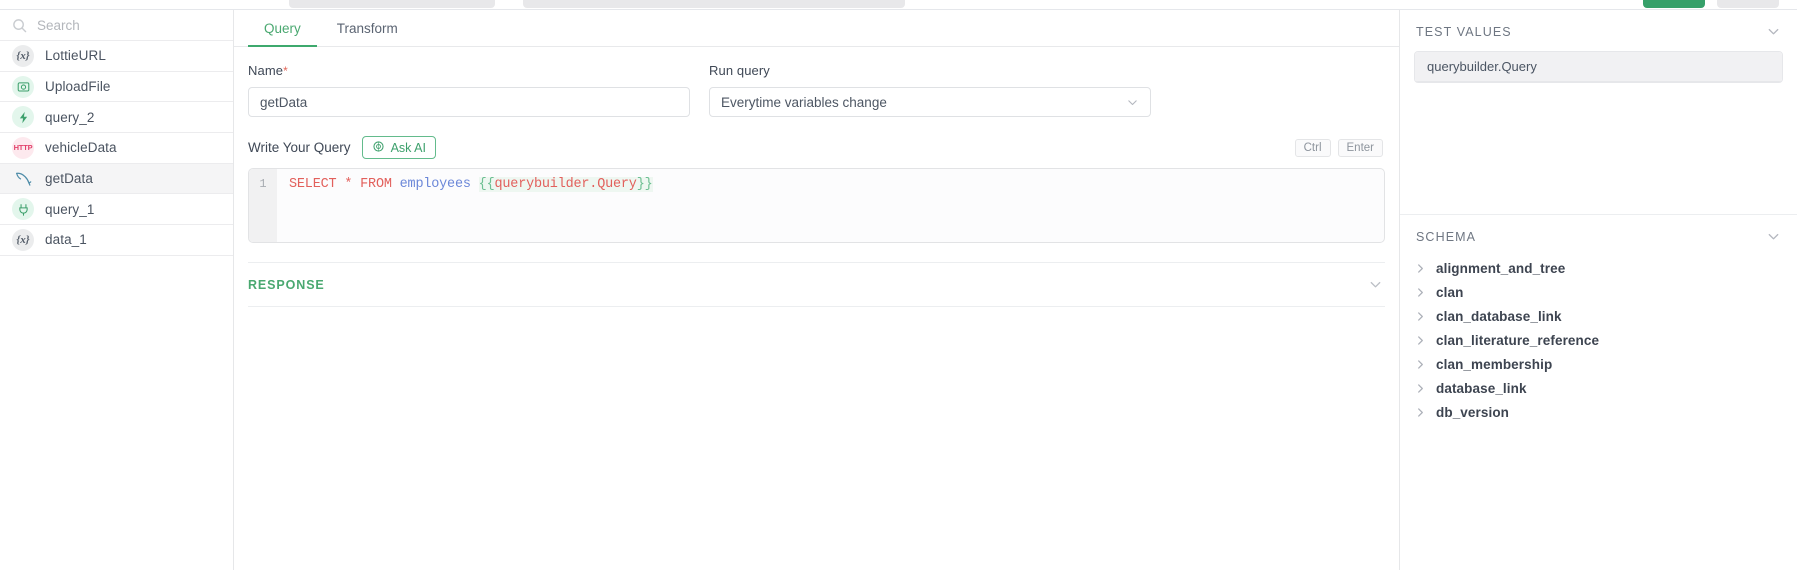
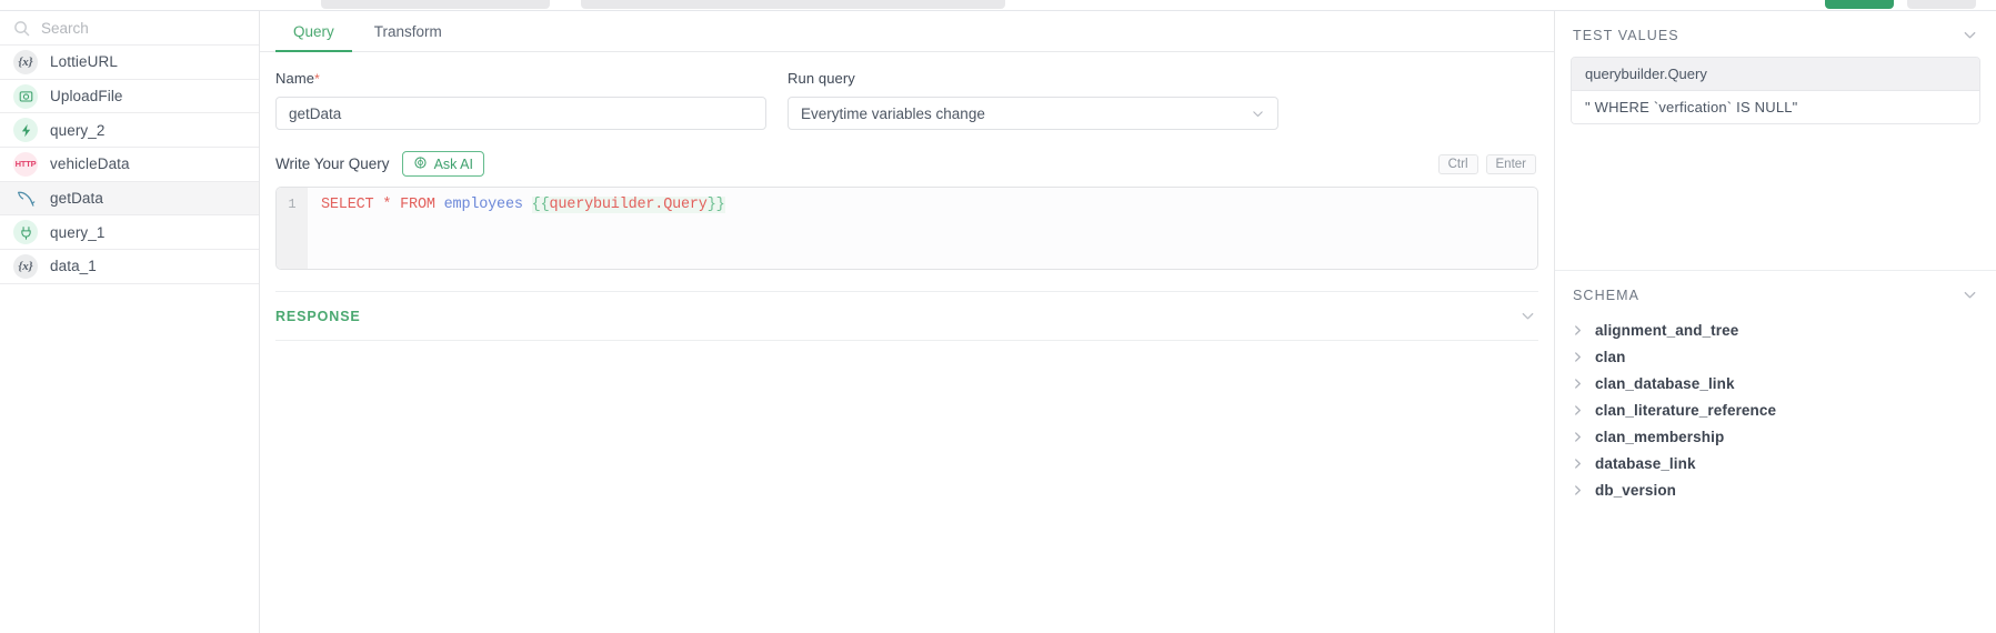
  Search
  {x}
  LottieURL
  UploadFile
  query_2
  HTTP
  vehicleData
  getData
  query_1
  {x}
  data_1
  Query
  Transform
  Name*
  getData
  Run query
  Everytime variables change
  Write Your Query
  Ask AI
  Ctrl
  Enter
  1
  SELECT * FROM employees {{querybuilder.Query}}
  RESPONSE
  TEST VALUES
  querybuilder.Query
+ " WHERE `verfication` IS NULL"
  SCHEMA
  alignment_and_tree
  clan
  clan_database_link
  clan_literature_reference
  clan_membership
  database_link
  db_version
